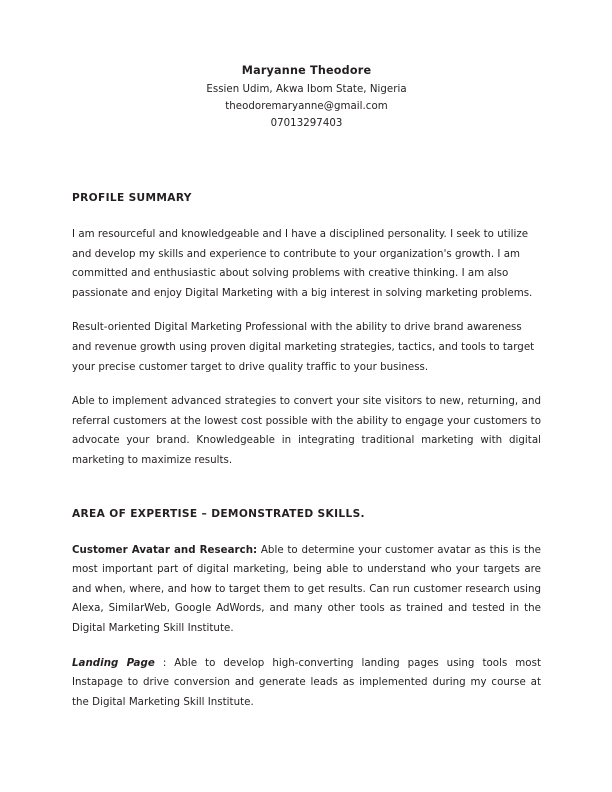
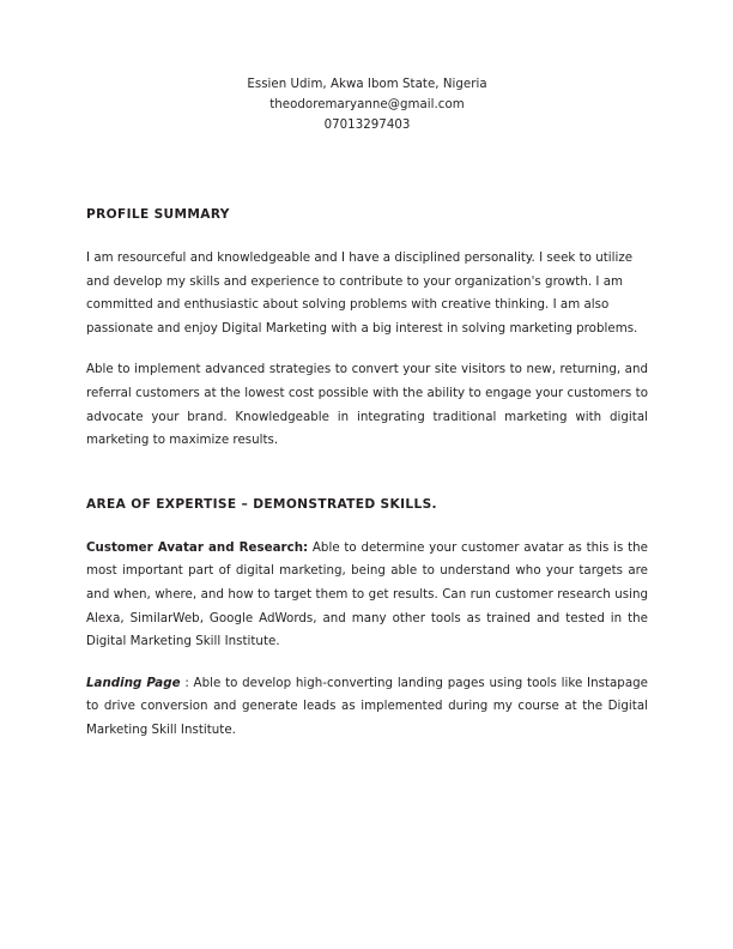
- Maryanne Theodore
  Essien Udim, Akwa Ibom State, Nigeria
  theodoremaryanne@gmail.com
  07013297403
  PROFILE SUMMARY
  I am resourceful and knowledgeable and I have a disciplined personality. I seek to utilize and develop my skills and experience to contribute to your organization's growth. I am committed and enthusiastic about solving problems with creative thinking. I am also passionate and enjoy Digital Marketing with a big interest in solving marketing problems.
- Result-oriented Digital Marketing Professional with the ability to drive brand awareness and revenue growth using proven digital marketing strategies, tactics, and tools to target your precise customer target to drive quality traffic to your business.
  Able to implement advanced strategies to convert your site visitors to new, returning, and referral customers at the lowest cost possible with the ability to engage your customers to advocate your brand. Knowledgeable in integrating traditional marketing with digital marketing to maximize results.
  AREA OF EXPERTISE – DEMONSTRATED SKILLS.
  Customer Avatar and Research: Able to determine your customer avatar as this is the most important part of digital marketing, being able to understand who your targets are and when, where, and how to target them to get results. Can run customer research using Alexa, SimilarWeb, Google AdWords, and many other tools as trained and tested in the Digital Marketing Skill Institute.
- Landing Page : Able to develop high-converting landing pages using tools most Instapage to drive conversion and generate leads as implemented during my course at the Digital Marketing Skill Institute.
+ Landing Page : Able to develop high-converting landing pages using tools like Instapage to drive conversion and generate leads as implemented during my course at the Digital Marketing Skill Institute.
